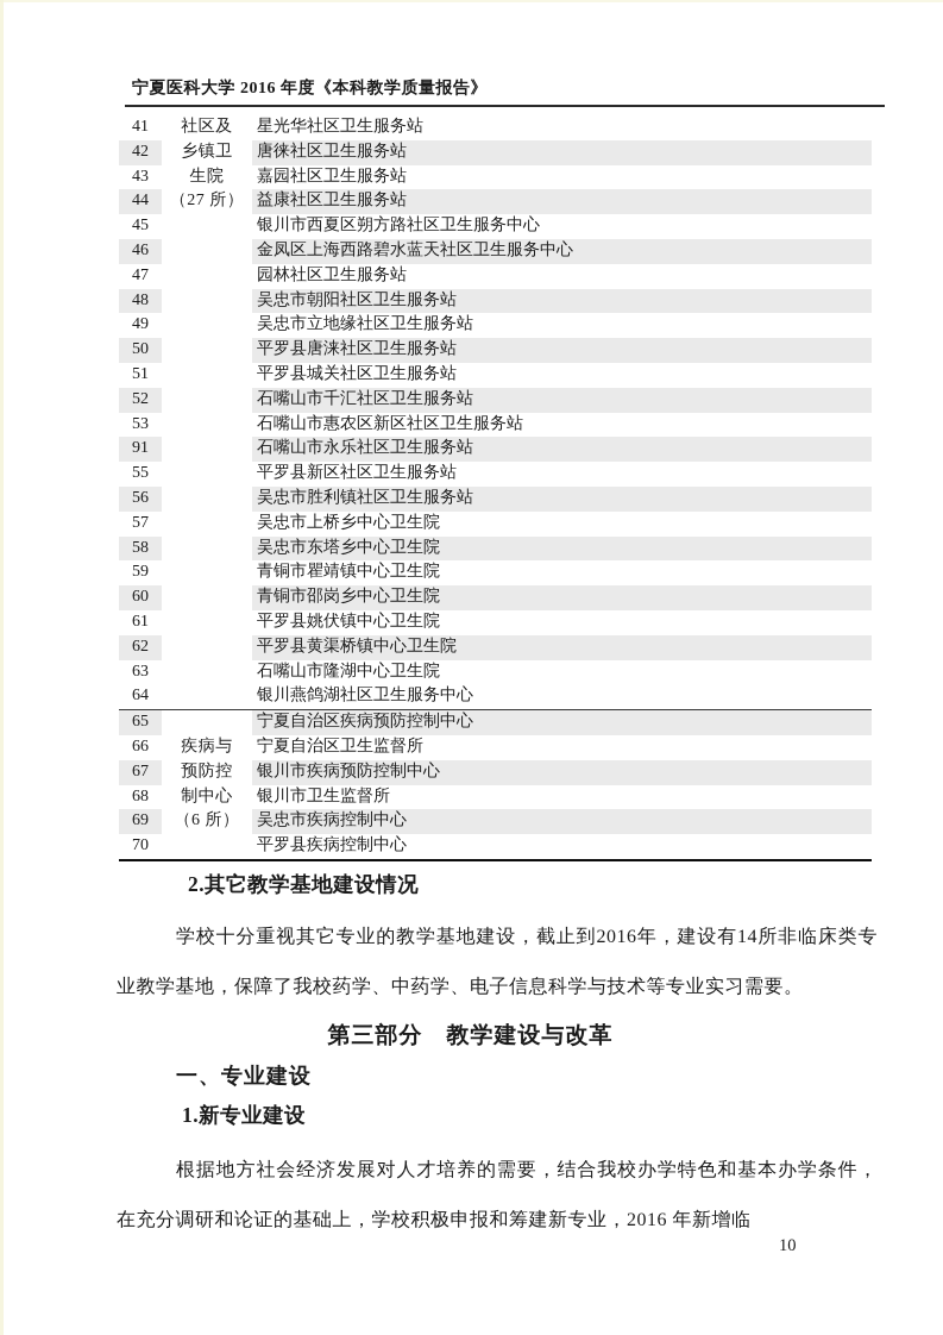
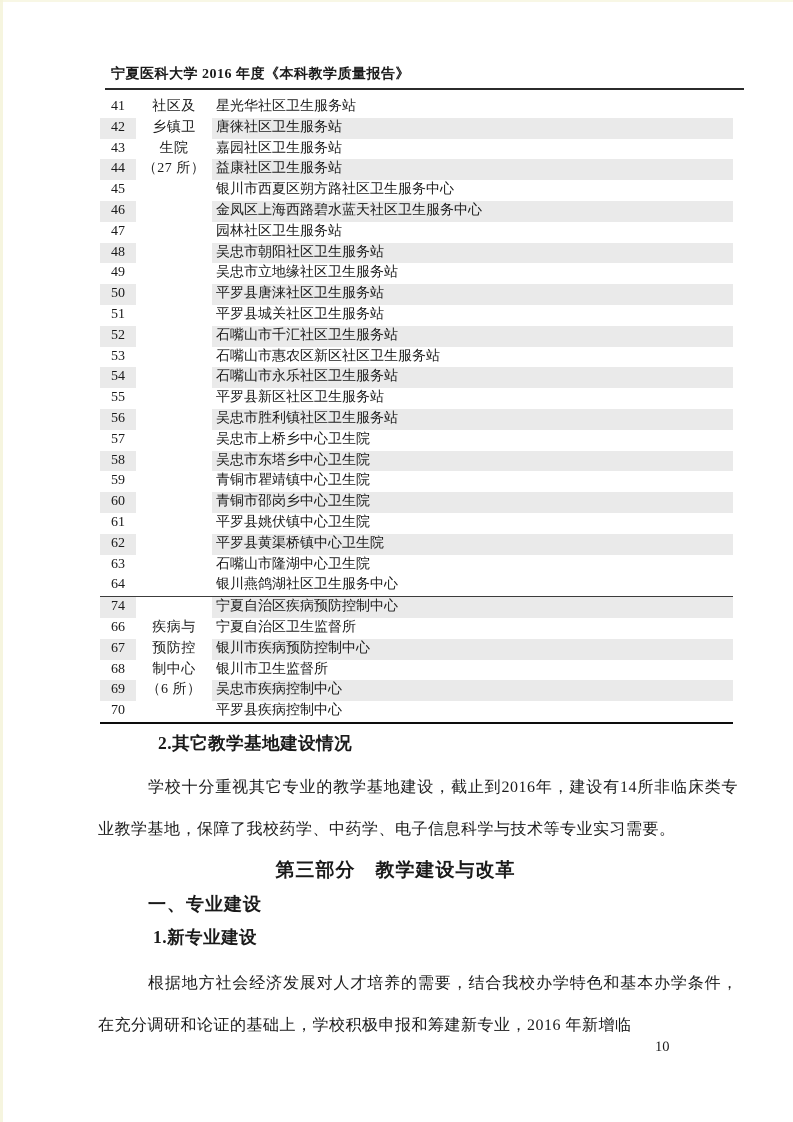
  宁夏医科大学 2016 年度《本科教学质量报告》
  41
  社区及
  星光华社区卫生服务站
  42
  乡镇卫
  唐徕社区卫生服务站
  43
  生院
  嘉园社区卫生服务站
  44
  （27 所）
  益康社区卫生服务站
  45
  银川市西夏区朔方路社区卫生服务中心
  46
  金凤区上海西路碧水蓝天社区卫生服务中心
  47
  园林社区卫生服务站
  48
  吴忠市朝阳社区卫生服务站
  49
  吴忠市立地缘社区卫生服务站
  50
  平罗县唐涞社区卫生服务站
  51
  平罗县城关社区卫生服务站
  52
  石嘴山市千汇社区卫生服务站
  53
  石嘴山市惠农区新区社区卫生服务站
- 91
+ 54
  石嘴山市永乐社区卫生服务站
  55
  平罗县新区社区卫生服务站
  56
  吴忠市胜利镇社区卫生服务站
  57
  吴忠市上桥乡中心卫生院
  58
  吴忠市东塔乡中心卫生院
  59
  青铜市瞿靖镇中心卫生院
  60
  青铜市邵岗乡中心卫生院
  61
  平罗县姚伏镇中心卫生院
  62
  平罗县黄渠桥镇中心卫生院
  63
  石嘴山市隆湖中心卫生院
  64
  银川燕鸽湖社区卫生服务中心
- 65
+ 74
  宁夏自治区疾病预防控制中心
  66
  疾病与
  宁夏自治区卫生监督所
  67
  预防控
  银川市疾病预防控制中心
  68
  制中心
  银川市卫生监督所
  69
  （6 所）
  吴忠市疾病控制中心
  70
  平罗县疾病控制中心
  2.其它教学基地建设情况
  学校十分重视其它专业的教学基地建设，截止到2016年，建设有14所非临床类专业教学基地，保障了我校药学、中药学、电子信息科学与技术等专业实习需要。
  第三部分 教学建设与改革
  一、专业建设
  1.新专业建设
  根据地方社会经济发展对人才培养的需要，结合我校办学特色和基本办学条件，在充分调研和论证的基础上，学校积极申报和筹建新专业，2016 年新增临
  10
